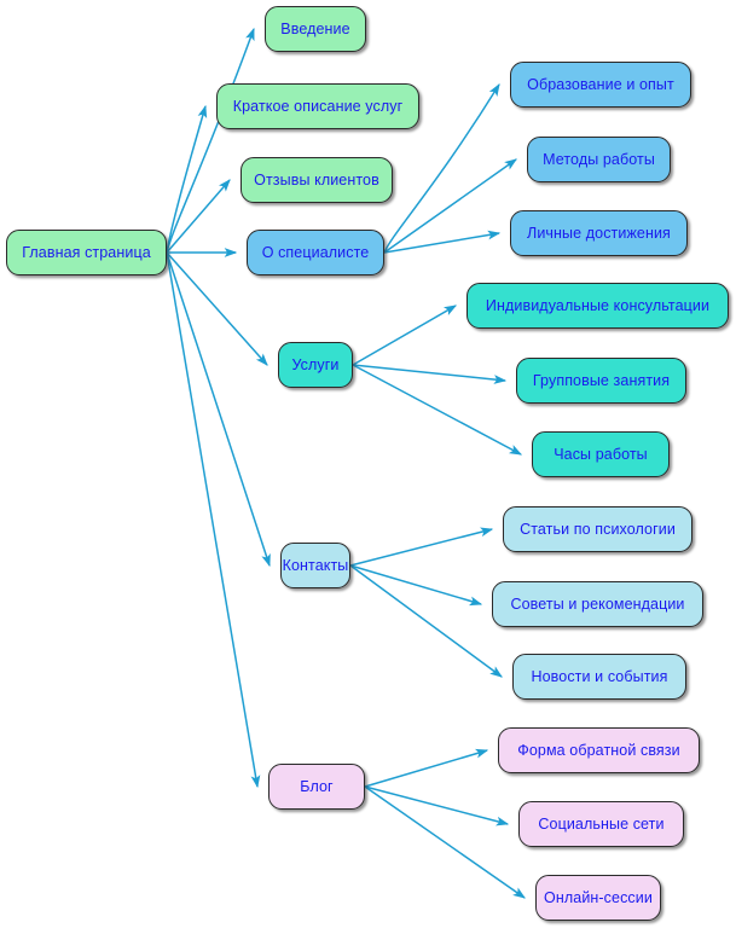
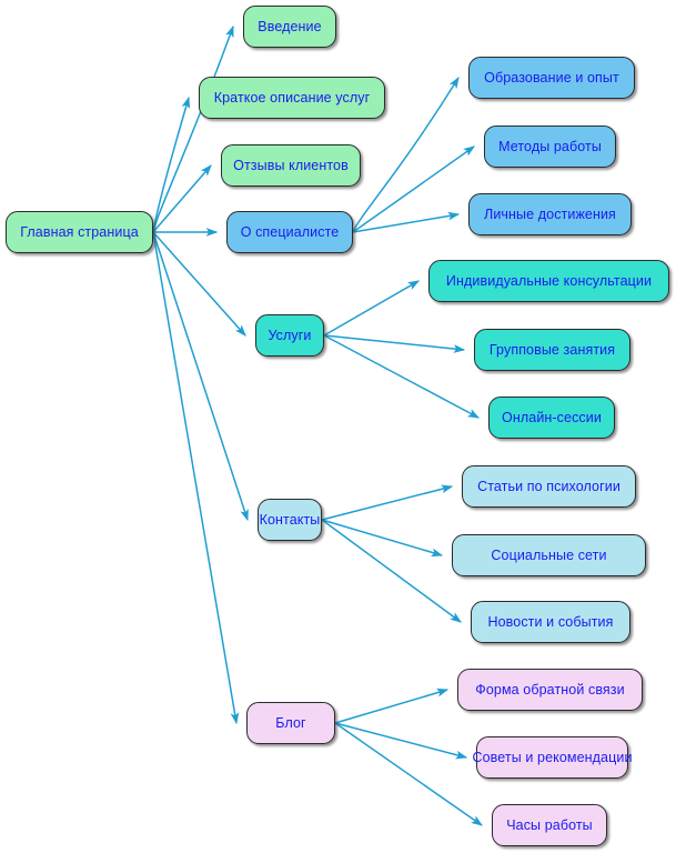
  Главная страница
  Введение
  Краткое описание услуг
  Отзывы клиентов
  О специалисте
  Образование и опыт
  Методы работы
  Личные достижения
  Услуги
  Индивидуальные консультации
  Групповые занятия
- Часы работы
+ Онлайн-сессии
  Контакты
  Статьи по психологии
- Советы и рекомендации
+ Социальные сети
  Новости и события
  Блог
  Форма обратной связи
- Социальные сети
+ Советы и рекомендации
- Онлайн-сессии
+ Часы работы
